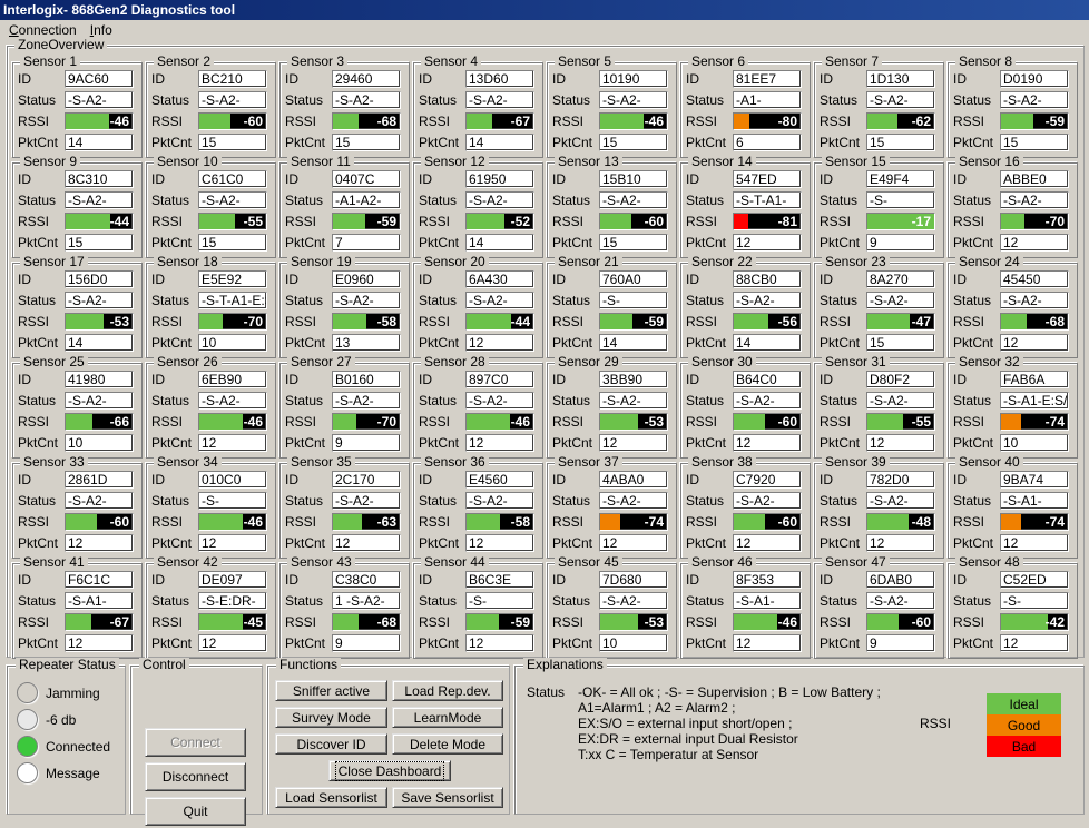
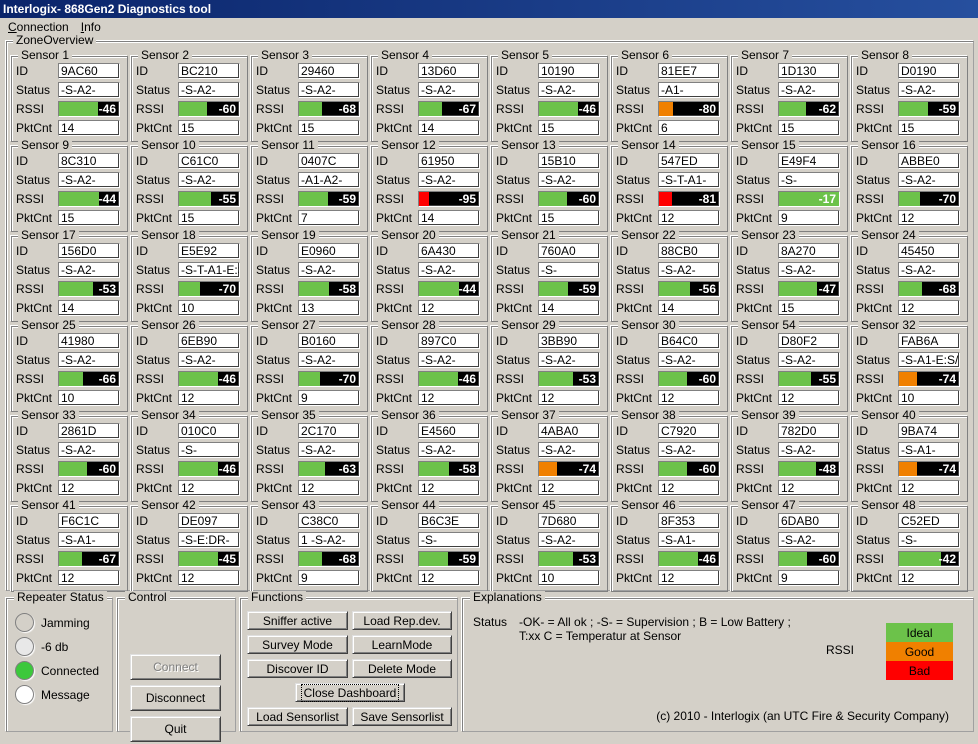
  Interlogix- 868Gen2 Diagnostics tool
  Connection
  Info
  ZoneOverview
  Sensor 1
  ID
  9AC60
  Status
  -S-A2-
  RSSI
  -46
  PktCnt
  14
  Sensor 2
  ID
  BC210
  Status
  -S-A2-
  RSSI
  -60
  PktCnt
  15
  Sensor 3
  ID
  29460
  Status
  -S-A2-
  RSSI
  -68
  PktCnt
  15
  Sensor 4
  ID
  13D60
  Status
  -S-A2-
  RSSI
  -67
  PktCnt
  14
  Sensor 5
  ID
  10190
  Status
  -S-A2-
  RSSI
  -46
  PktCnt
  15
  Sensor 6
  ID
  81EE7
  Status
  -A1-
  RSSI
  -80
  PktCnt
  6
  Sensor 7
  ID
  1D130
  Status
  -S-A2-
  RSSI
  -62
  PktCnt
  15
  Sensor 8
  ID
  D0190
  Status
  -S-A2-
  RSSI
  -59
  PktCnt
  15
  Sensor 9
  ID
  8C310
  Status
  -S-A2-
  RSSI
  -44
  PktCnt
  15
  Sensor 10
  ID
  C61C0
  Status
  -S-A2-
  RSSI
  -55
  PktCnt
  15
  Sensor 11
  ID
  0407C
  Status
  -A1-A2-
  RSSI
  -59
  PktCnt
  7
  Sensor 12
  ID
  61950
  Status
  -S-A2-
  RSSI
- -52
+ -95
  PktCnt
  14
  Sensor 13
  ID
  15B10
  Status
  -S-A2-
  RSSI
  -60
  PktCnt
  15
  Sensor 14
  ID
  547ED
  Status
  -S-T-A1-
  RSSI
  -81
  PktCnt
  12
  Sensor 15
  ID
  E49F4
  Status
  -S-
  RSSI
  -17
  PktCnt
  9
  Sensor 16
  ID
  ABBE0
  Status
  -S-A2-
  RSSI
  -70
  PktCnt
  12
  Sensor 17
  ID
  156D0
  Status
  -S-A2-
  RSSI
  -53
  PktCnt
  14
  Sensor 18
  ID
  E5E92
  Status
  -S-T-A1-E:
  RSSI
  -70
  PktCnt
  10
  Sensor 19
  ID
  E0960
  Status
  -S-A2-
  RSSI
  -58
  PktCnt
  13
  Sensor 20
  ID
  6A430
  Status
  -S-A2-
  RSSI
  -44
  PktCnt
  12
  Sensor 21
  ID
  760A0
  Status
  -S-
  RSSI
  -59
  PktCnt
  14
  Sensor 22
  ID
  88CB0
  Status
  -S-A2-
  RSSI
  -56
  PktCnt
  14
  Sensor 23
  ID
  8A270
  Status
  -S-A2-
  RSSI
  -47
  PktCnt
  15
  Sensor 24
  ID
  45450
  Status
  -S-A2-
  RSSI
  -68
  PktCnt
  12
  Sensor 25
  ID
  41980
  Status
  -S-A2-
  RSSI
  -66
  PktCnt
  10
  Sensor 26
  ID
  6EB90
  Status
  -S-A2-
  RSSI
  -46
  PktCnt
  12
  Sensor 27
  ID
  B0160
  Status
  -S-A2-
  RSSI
  -70
  PktCnt
  9
  Sensor 28
  ID
  897C0
  Status
  -S-A2-
  RSSI
  -46
  PktCnt
  12
  Sensor 29
  ID
  3BB90
  Status
  -S-A2-
  RSSI
  -53
  PktCnt
  12
  Sensor 30
  ID
  B64C0
  Status
  -S-A2-
  RSSI
  -60
  PktCnt
  12
- Sensor 31
+ Sensor 54
  ID
  D80F2
  Status
  -S-A2-
  RSSI
  -55
  PktCnt
  12
  Sensor 32
  ID
  FAB6A
  Status
  -S-A1-E:S/
  RSSI
  -74
  PktCnt
  10
  Sensor 33
  ID
  2861D
  Status
  -S-A2-
  RSSI
  -60
  PktCnt
  12
  Sensor 34
  ID
  010C0
  Status
  -S-
  RSSI
  -46
  PktCnt
  12
  Sensor 35
  ID
  2C170
  Status
  -S-A2-
  RSSI
  -63
  PktCnt
  12
  Sensor 36
  ID
  E4560
  Status
  -S-A2-
  RSSI
  -58
  PktCnt
  12
  Sensor 37
  ID
  4ABA0
  Status
  -S-A2-
  RSSI
  -74
  PktCnt
  12
  Sensor 38
  ID
  C7920
  Status
  -S-A2-
  RSSI
  -60
  PktCnt
  12
  Sensor 39
  ID
  782D0
  Status
  -S-A2-
  RSSI
  -48
  PktCnt
  12
  Sensor 40
  ID
  9BA74
  Status
  -S-A1-
  RSSI
  -74
  PktCnt
  12
  Sensor 41
  ID
  F6C1C
  Status
  -S-A1-
  RSSI
  -67
  PktCnt
  12
  Sensor 42
  ID
  DE097
  Status
  -S-E:DR-
  RSSI
  -45
  PktCnt
  12
  Sensor 43
  ID
  C38C0
  Status
  1 -S-A2-
  RSSI
  -68
  PktCnt
  9
  Sensor 44
  ID
  B6C3E
  Status
  -S-
  RSSI
  -59
  PktCnt
  12
  Sensor 45
  ID
  7D680
  Status
  -S-A2-
  RSSI
  -53
  PktCnt
  10
  Sensor 46
  ID
  8F353
  Status
  -S-A1-
  RSSI
  -46
  PktCnt
  12
  Sensor 47
  ID
  6DAB0
  Status
  -S-A2-
  RSSI
  -60
  PktCnt
  9
  Sensor 48
  ID
  C52ED
  Status
  -S-
  RSSI
  -42
  PktCnt
  12
  Repeater Status
  Jamming
  -6 db
  Connected
  Message
  Control
  Connect
  Disconnect
  Quit
  Functions
  Sniffer active
  Load Rep.dev.
  Survey Mode
  LearnMode
  Discover ID
  Delete Mode
  Close Dashboard
  Load Sensorlist
  Save Sensorlist
  Explanations
  Status
  -OK- = All ok ; -S- = Supervision ; B = Low Battery ;
- A1=Alarm1 ; A2 = Alarm2 ;
- EX:S/O = external input short/open ;
- EX:DR = external input Dual Resistor
  T:xx C = Temperatur at Sensor
  RSSI
  Ideal
  Good
  Bad
+ (c) 2010 - Interlogix (an UTC Fire & Security Company)
